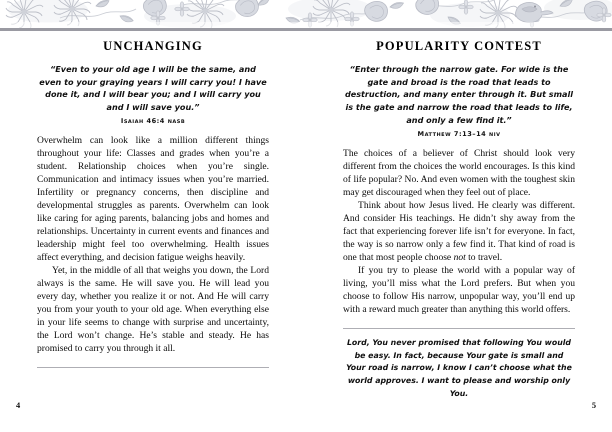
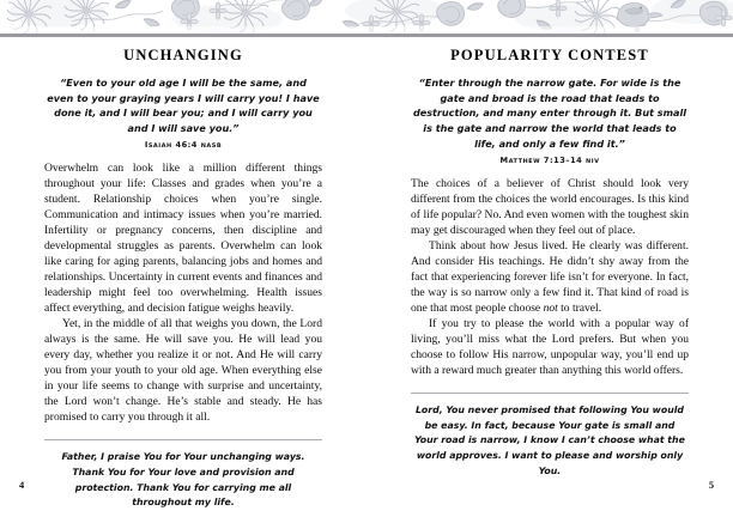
  UNCHANGING
  “Even to your old age I will be the same, and even to your graying years I will carry you! I have done it, and I will bear you; and I will carry you and I will save you.”
  isaiah 46:4 nasb
  Overwhelm can look like a million different things throughout your life: Classes and grades when you’re a student. Relationship choices when you’re single. Communication and intimacy issues when you’re married. Infertility or pregnancy concerns, then discipline and developmental struggles as parents. Overwhelm can look like caring for aging parents, balancing jobs and homes and relationships. Uncertainty in current events and finances and leadership might feel too overwhelming. Health issues affect everything, and decision fatigue weighs heavily.
  Yet, in the middle of all that weighs you down, the Lord always is the same. He will save you. He will lead you every day, whether you realize it or not. And He will carry you from your youth to your old age. When everything else in your life seems to change with surprise and uncertainty, the Lord won’t change. He’s stable and steady. He has promised to carry you through it all.
+ Father, I praise You for Your unchanging ways. Thank You for Your love and provision and protection. Thank You for carrying me all throughout my life.
  4
  POPULARITY CONTEST
- “Enter through the narrow gate. For wide is the gate and broad is the road that leads to destruction, and many enter through it. But small is the gate and narrow the road that leads to life, and only a few find it.”
+ “Enter through the narrow gate. For wide is the gate and broad is the road that leads to destruction, and many enter through it. But small is the gate and narrow the world that leads to life, and only a few find it.”
  matthew 7:13–14 niv
  The choices of a believer of Christ should look very different from the choices the world encourages. Is this kind of life popular? No. And even women with the toughest skin may get discouraged when they feel out of place.
  Think about how Jesus lived. He clearly was different. And consider His teachings. He didn’t shy away from the fact that experiencing forever life isn’t for everyone. In fact, the way is so narrow only a few find it. That kind of road is one that most people choose not to travel.
  If you try to please the world with a popular way of living, you’ll miss what the Lord prefers. But when you choose to follow His narrow, unpopular way, you’ll end up with a reward much greater than anything this world offers.
  Lord, You never promised that following You would be easy. In fact, because Your gate is small and Your road is narrow, I know I can’t choose what the world approves. I want to please and worship only You.
  5
